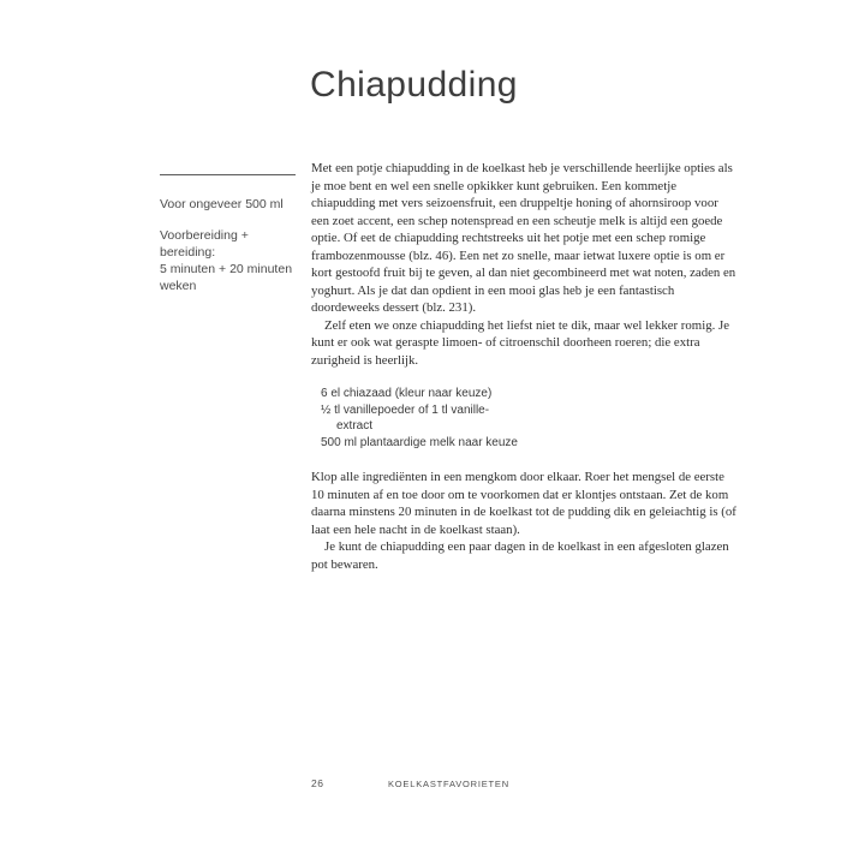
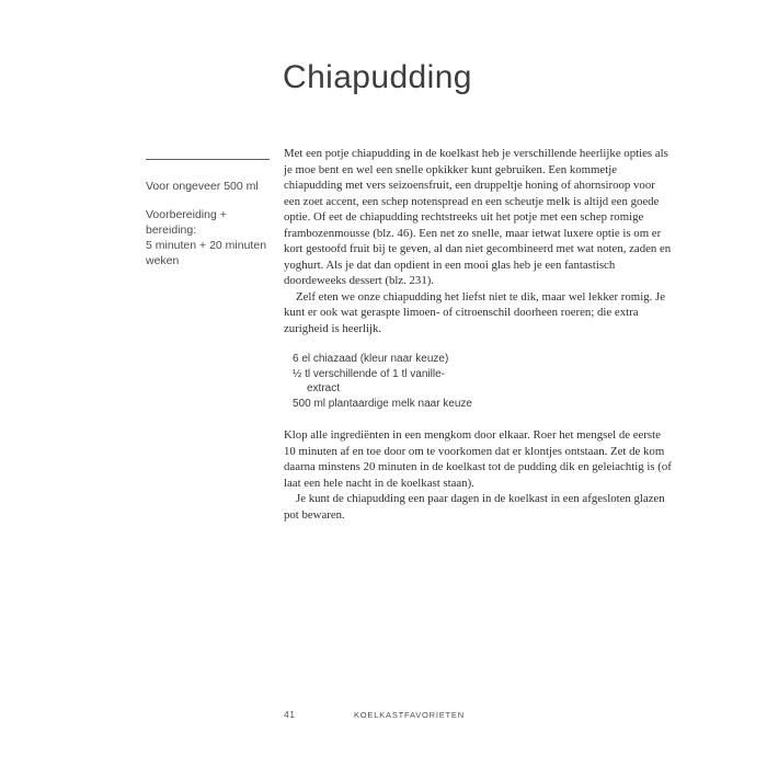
  Chiapudding
  Voor ongeveer 500 ml
  Voorbereiding +
  bereiding:
  5 minuten + 20 minuten
  weken
  Met een potje chiapudding in de koelkast heb je verschillende heerlijke opties als je moe bent en wel een snelle opkikker kunt gebruiken. Een kommetje chiapudding met vers seizoensfruit, een druppeltje honing of ahornsiroop voor een zoet accent, een schep notenspread en een scheutje melk is altijd een goede optie. Of eet de chiapudding rechtstreeks uit het potje met een schep romige frambozenmousse (blz. 46). Een net zo snelle, maar ietwat luxere optie is om er kort gestoofd fruit bij te geven, al dan niet gecombineerd met wat noten, zaden en yoghurt. Als je dat dan opdient in een mooi glas heb je een fantastisch doordeweeks dessert (blz. 231).
  Zelf eten we onze chiapudding het liefst niet te dik, maar wel lekker romig. Je kunt er ook wat geraspte limoen- of citroenschil doorheen roeren; die extra zurigheid is heerlijk.
  6 el chiazaad (kleur naar keuze)
- ½ tl vanillepoeder of 1 tl vanille-
+ ½ tl verschillende of 1 tl vanille-
  extract
  500 ml plantaardige melk naar keuze
  Klop alle ingrediënten in een mengkom door elkaar. Roer het mengsel de eerste 10 minuten af en toe door om te voorkomen dat er klontjes ontstaan. Zet de kom daarna minstens 20 minuten in de koelkast tot de pudding dik en geleiachtig is (of laat een hele nacht in de koelkast staan).
  Je kunt de chiapudding een paar dagen in de koelkast in een afgesloten glazen pot bewaren.
- 26
+ 41
  KOELKASTFAVORIETEN
